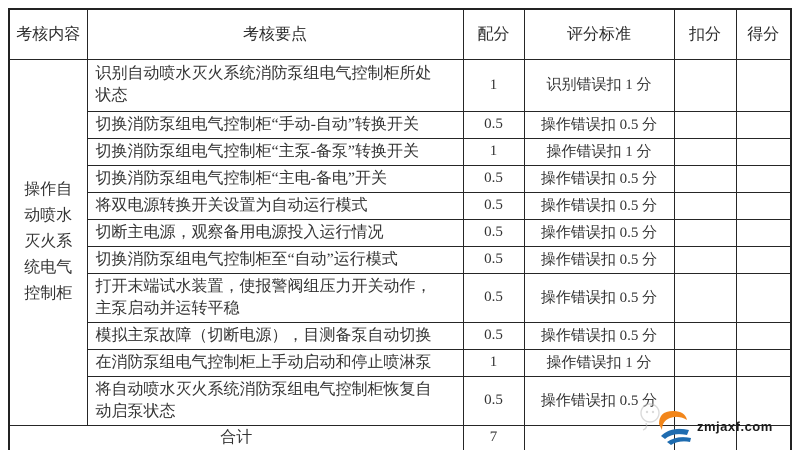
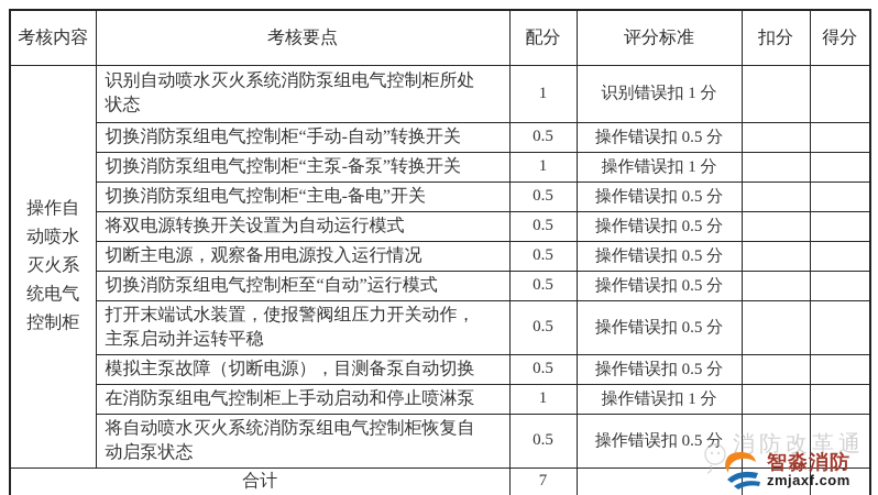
  考核内容	考核要点	配分	评分标准	扣分	得分
  操作自动喷水灭火系统电气控制柜	识别自动喷水灭火系统消防泵组电气控制柜所处状态	1	识别错误扣 1 分
  切换消防泵组电气控制柜“手动-自动”转换开关	0.5	操作错误扣 0.5 分
  切换消防泵组电气控制柜“主泵-备泵”转换开关	1	操作错误扣 1 分
  切换消防泵组电气控制柜“主电-备电”开关	0.5	操作错误扣 0.5 分
  将双电源转换开关设置为自动运行模式	0.5	操作错误扣 0.5 分
  切断主电源，观察备用电源投入运行情况	0.5	操作错误扣 0.5 分
  切换消防泵组电气控制柜至“自动”运行模式	0.5	操作错误扣 0.5 分
  打开末端试水装置，使报警阀组压力开关动作，主泵启动并运转平稳	0.5	操作错误扣 0.5 分
  模拟主泵故障（切断电源），目测备泵自动切换	0.5	操作错误扣 0.5 分
  在消防泵组电气控制柜上手动启动和停止喷淋泵	1	操作错误扣 1 分
  将自动喷水灭火系统消防泵组电气控制柜恢复自动启泵状态	0.5	操作错误扣 0.5 分
  合计	7
+ 消防改革通
+ 智淼消防
  zmjaxf.com
